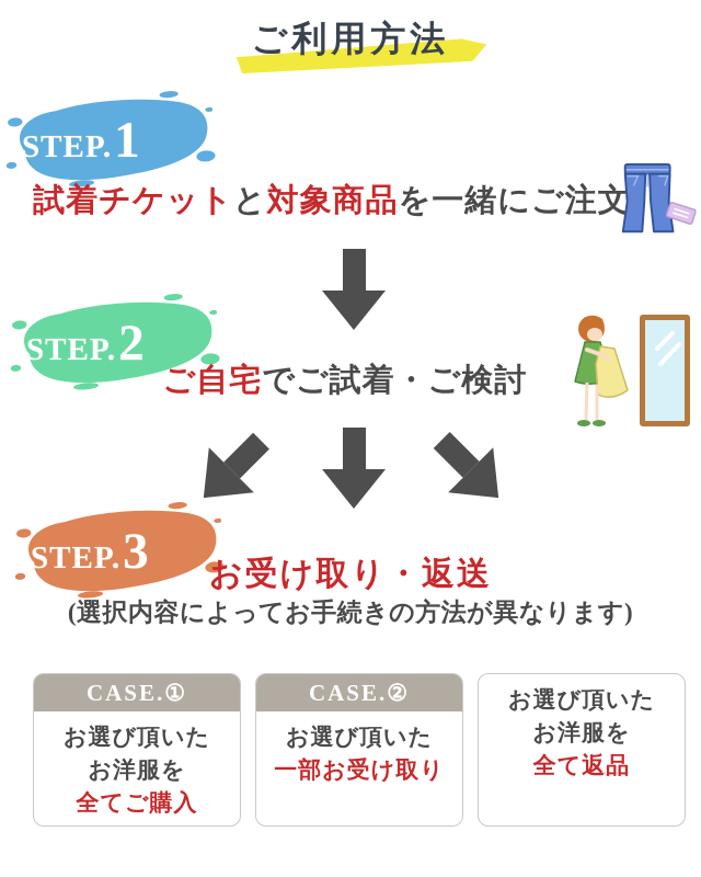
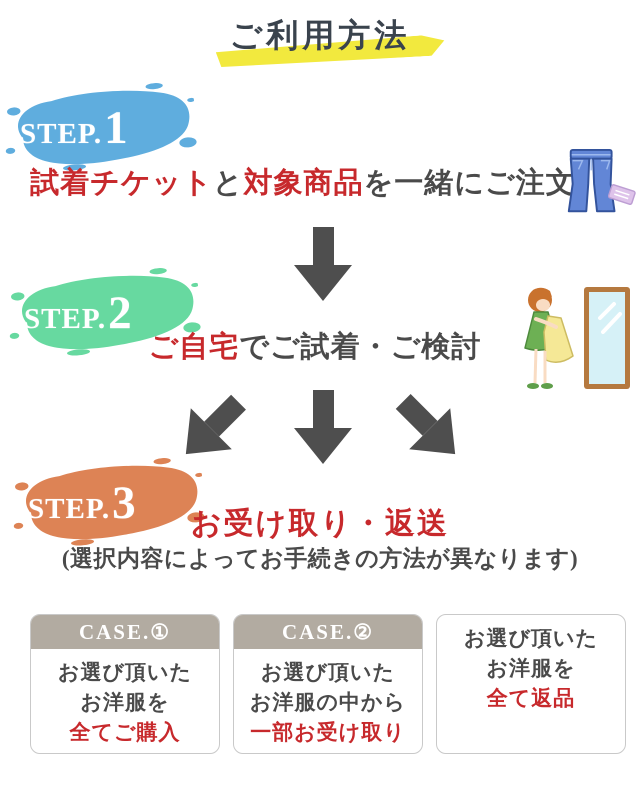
  ご利用方法
  STEP.
  1
  試着チケットと対象商品を一緒にご注文
  STEP.
  2
  ご自宅でご試着・ご検討
  STEP.
  3
  お受け取り・返送
  (選択内容によってお手続きの方法が異なります)
  CASE.①
  お選び頂いた
  お洋服を
  全てご購入
  CASE.②
  お選び頂いた
+ お洋服の中から
  一部お受け取り
  お選び頂いた
  お洋服を
  全て返品
